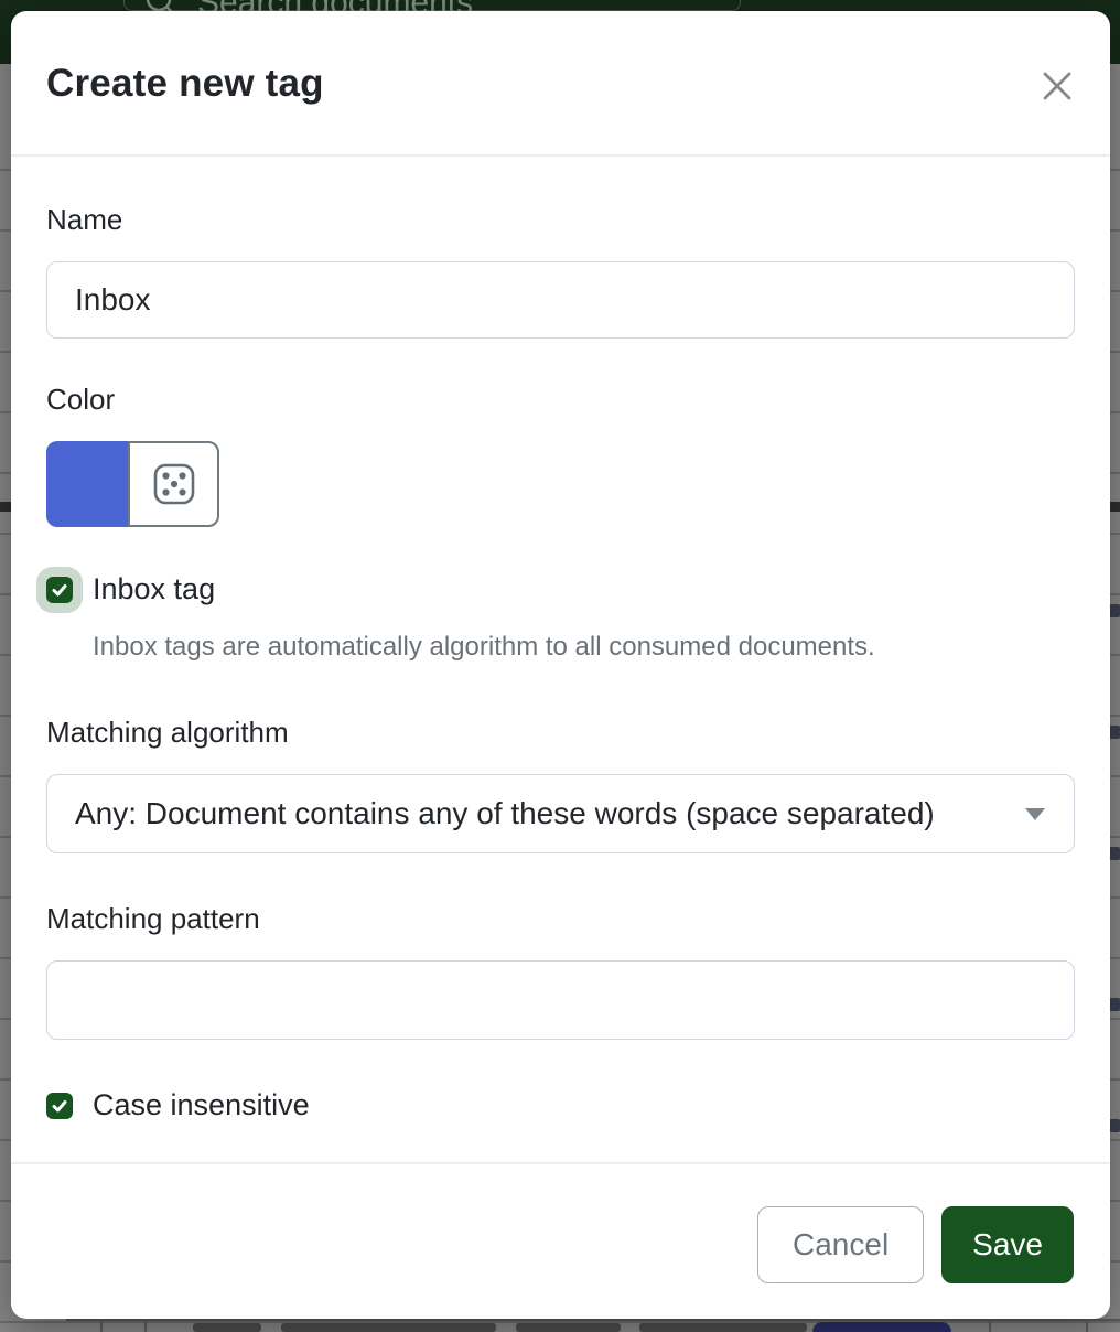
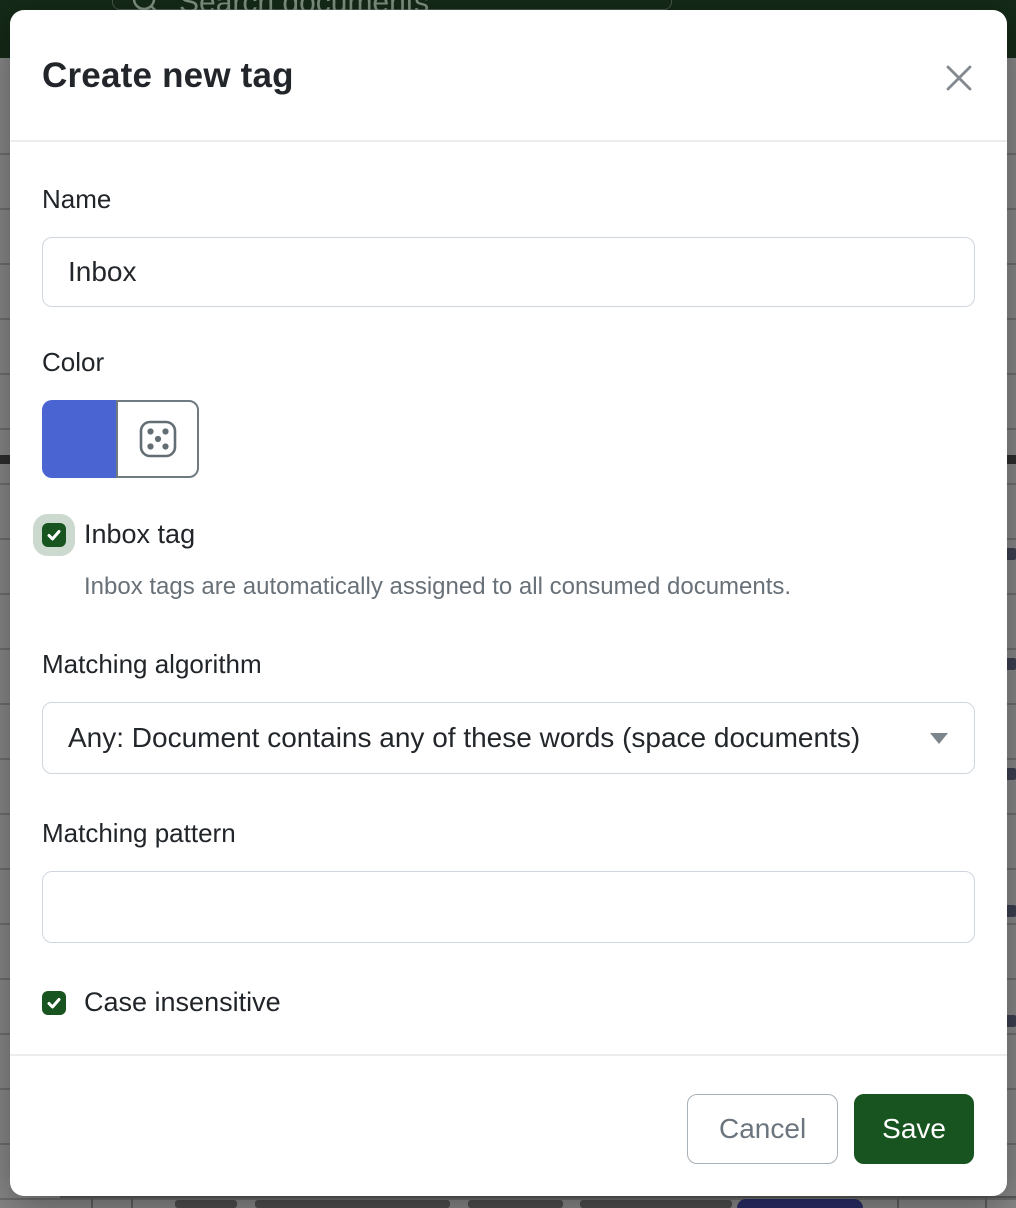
  Search documents
  Create new tag
  Name
  Inbox
  Color
  Inbox tag
- Inbox tags are automatically algorithm to all consumed documents.
+ Inbox tags are automatically assigned to all consumed documents.
  Matching algorithm
- Any: Document contains any of these words (space separated)
+ Any: Document contains any of these words (space documents)
  Matching pattern
  Case insensitive
  Cancel
  Save
